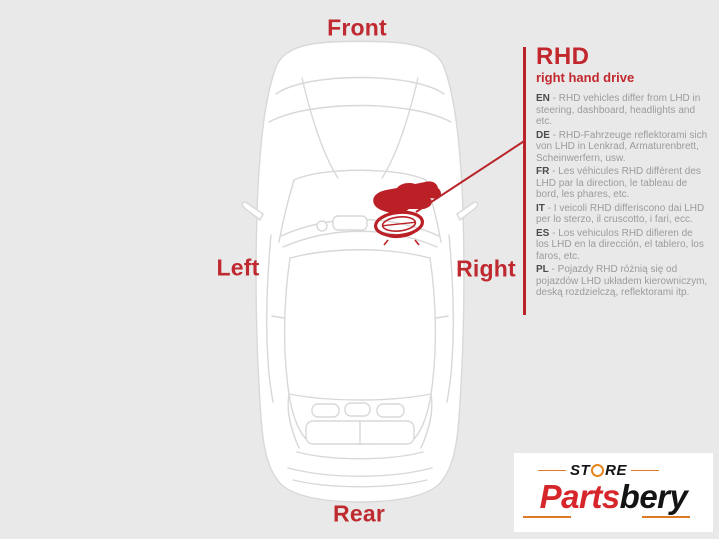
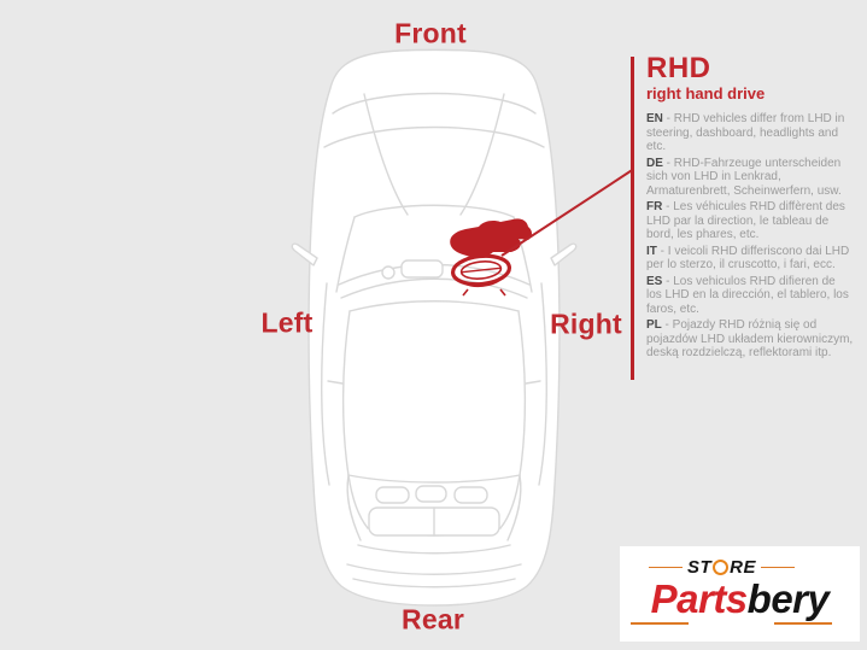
  Front
  Left
  Right
  Rear
  RHD
  right hand drive
  EN - RHD vehicles differ from LHD in steering, dashboard, headlights and etc.
- DE - RHD-Fahrzeuge reflektorami sich von LHD in Lenkrad, Armaturenbrett, Scheinwerfern, usw.
+ DE - RHD-Fahrzeuge unterscheiden sich von LHD in Lenkrad, Armaturenbrett, Scheinwerfern, usw.
  FR - Les véhicules RHD diffèrent des LHD par la direction, le tableau de bord, les phares, etc.
  IT - I veicoli RHD differiscono dai LHD per lo sterzo, il cruscotto, i fari, ecc.
  ES - Los vehiculos RHD difieren de los LHD en la dirección, el tablero, los faros, etc.
  PL - Pojazdy RHD różnią się od pojazdów LHD układem kierowniczym, deską rozdzielczą, reflektorami itp.
  ST
  RE
  Partsbery
